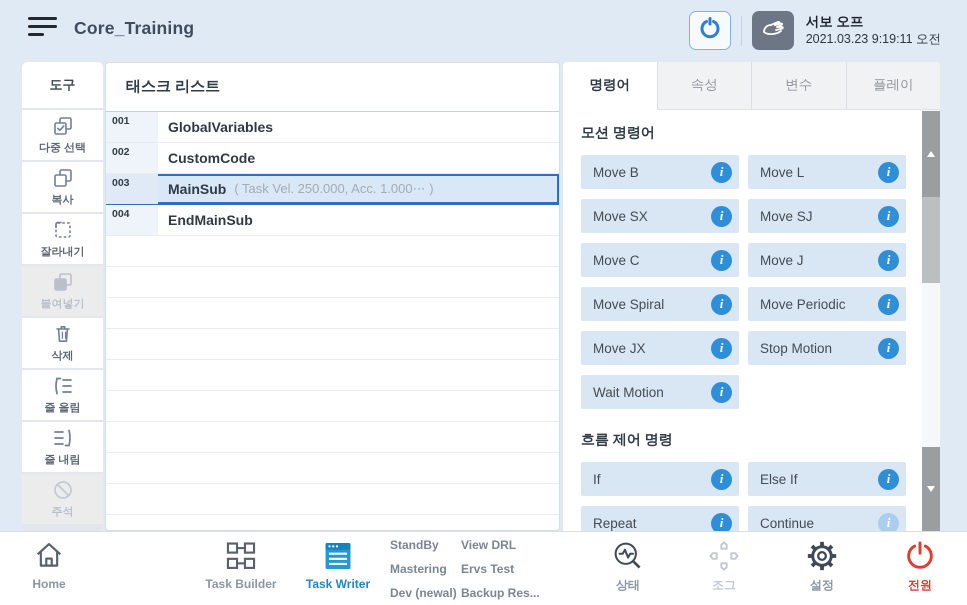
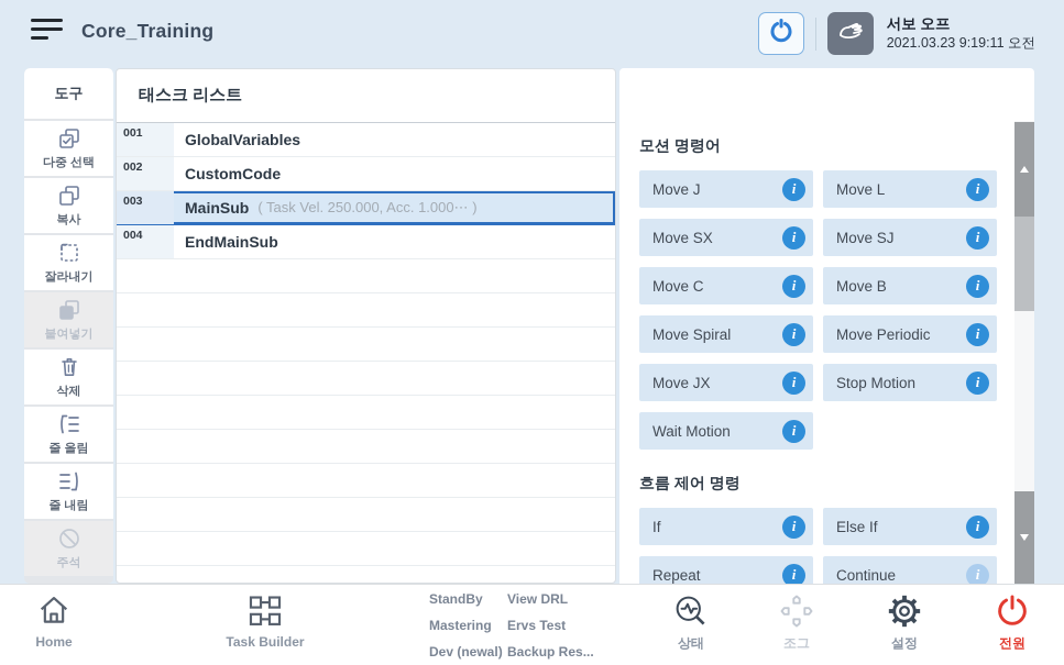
  Core_Training
  서보 오프
  2021.03.23 9:19:11 오전
  도구
  다중 선택
  복사
  잘라내기
  붙여넣기
  삭제
  줄 올림
  줄 내림
  주석
  태스크 리스트
  001
  GlobalVariables
  002
  CustomCode
  003
  MainSub
  ( Task Vel. 250.000, Acc. 1.000⋯ )
  004
  EndMainSub
- 명령어
- 속성
- 변수
- 플레이
  모션 명령어
- Move B
+ Move J
  i
  Move L
  i
  Move SX
  i
  Move SJ
  i
  Move C
  i
- Move J
+ Move B
  i
  Move Spiral
  i
  Move Periodic
  i
  Move JX
  i
  Stop Motion
  i
  Wait Motion
  i
  흐름 제어 명령
  If
  i
  Else If
  i
  Repeat
  i
  Continue
  i
  Home
  Task Builder
- Task Writer
  StandBy
  Mastering
  Dev (newal)
  View DRL
  Ervs Test
  Backup Res...
  상태
  조그
  설정
  전원
